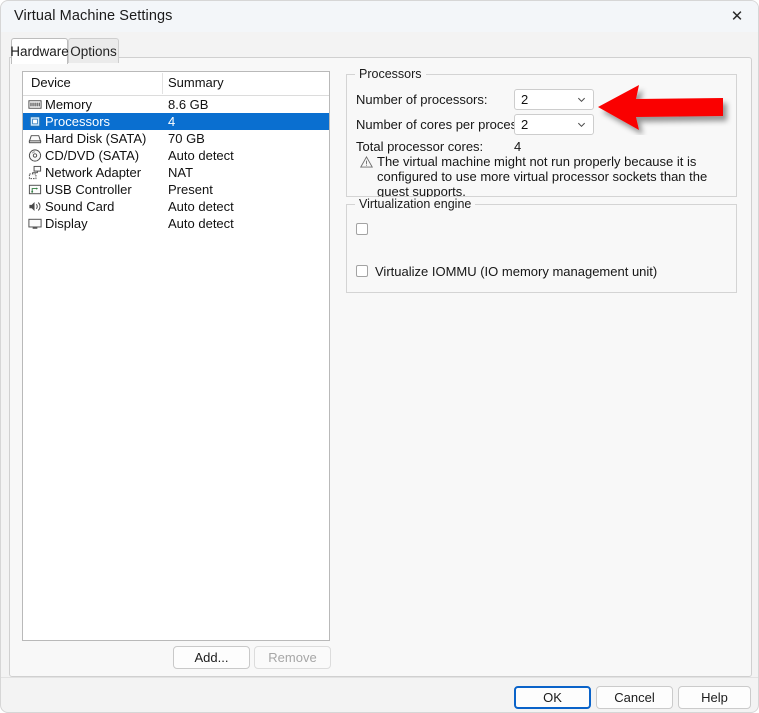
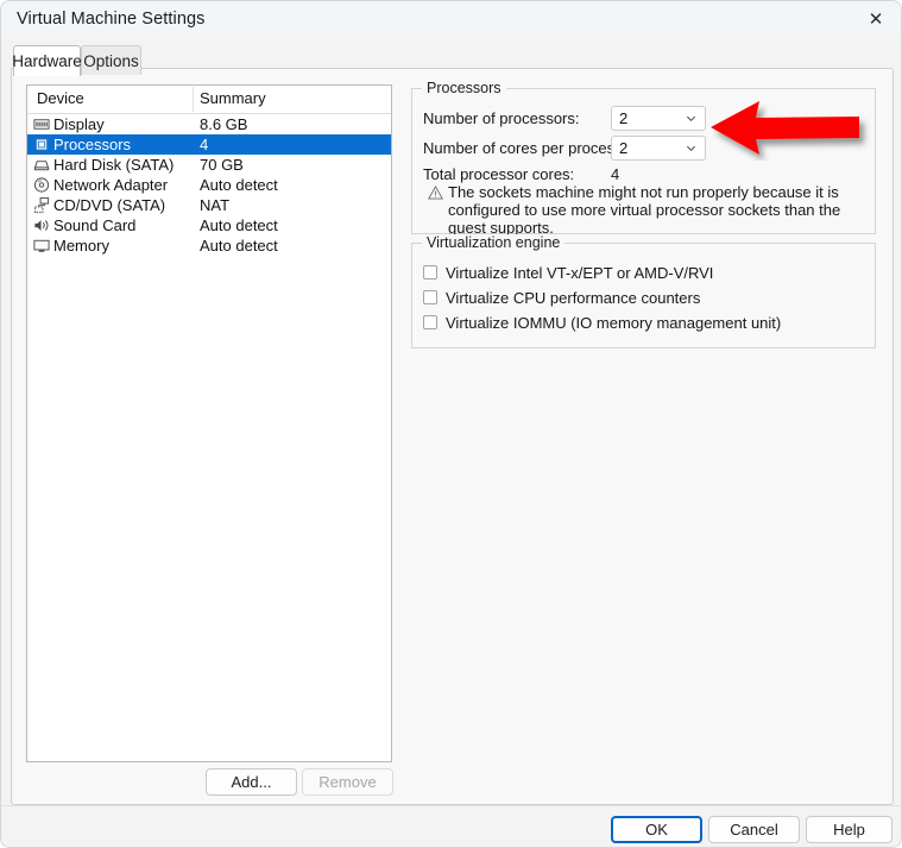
  Virtual Machine Settings
  ✕
  Hardware
  Options
  Device
  Summary
- Memory
+ Display
  8.6 GB
  Processors
  4
  Hard Disk (SATA)
  70 GB
- CD/DVD (SATA)
+ Network Adapter
  Auto detect
- Network Adapter
+ CD/DVD (SATA)
  NAT
- USB Controller
- Present
  Sound Card
  Auto detect
- Display
+ Memory
  Auto detect
  Add...
  Remove
  Processors
  Number of processors:
  2
  Number of cores per proce
  2
  Total processor cores:
  4
- The virtual machine might not run properly because it is configured to use more virtual processor sockets than the guest supports.
+ The sockets machine might not run properly because it is configured to use more virtual processor sockets than the guest supports.
  Virtualization engine
+ Virtualize Intel VT-x/EPT or AMD-V/RVI
+ Virtualize CPU performance counters
  Virtualize IOMMU (IO memory management unit)
  OK
  Cancel
  Help
